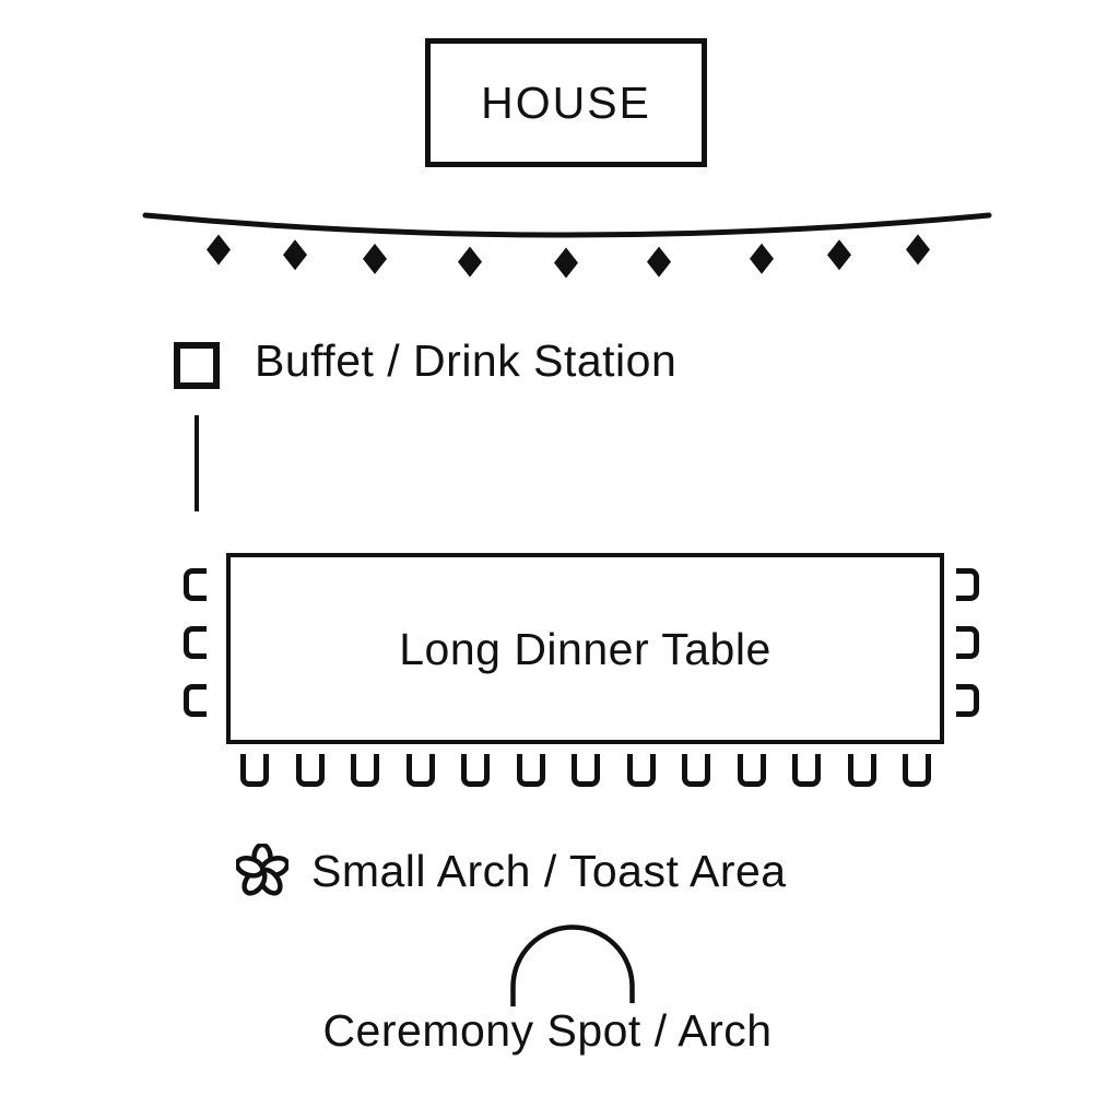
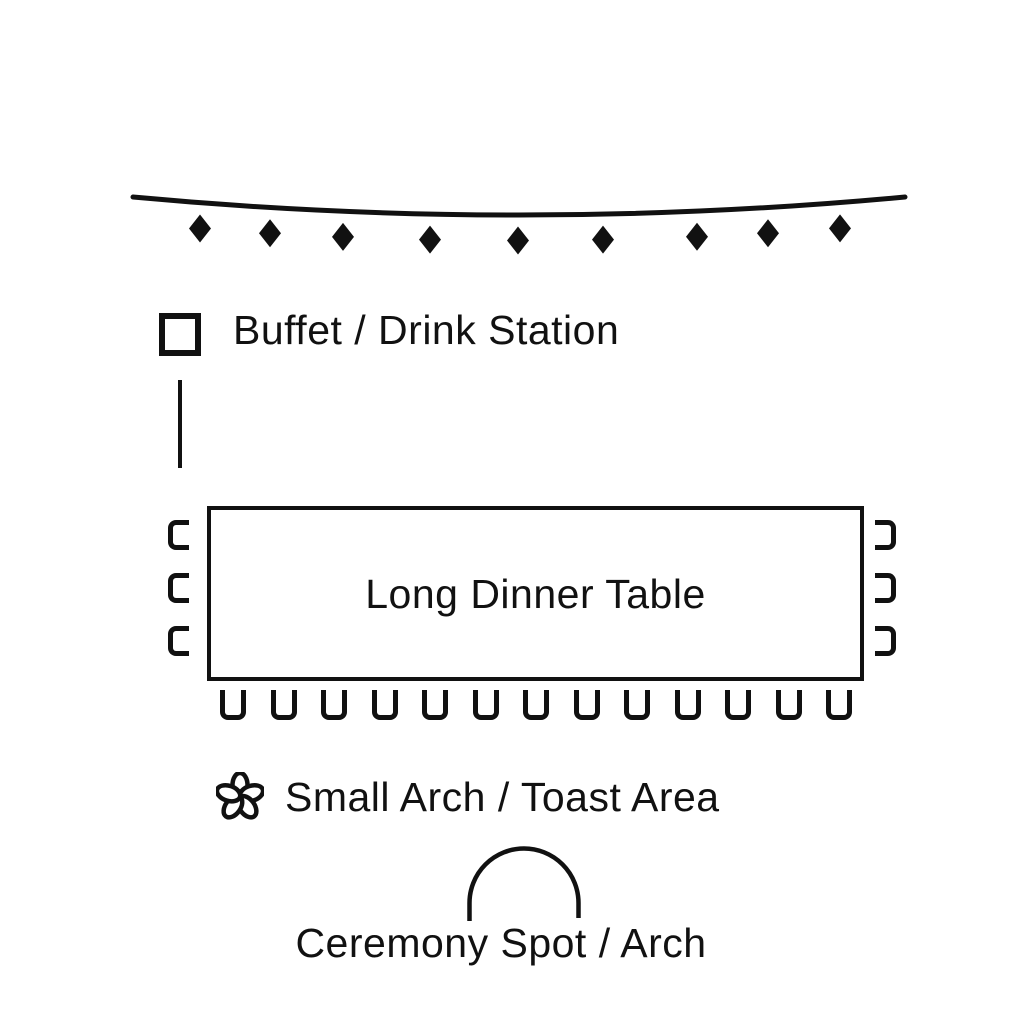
- HOUSE
  Buffet / Drink Station
  Long Dinner Table
  Small Arch / Toast Area
  Ceremony Spot / Arch
